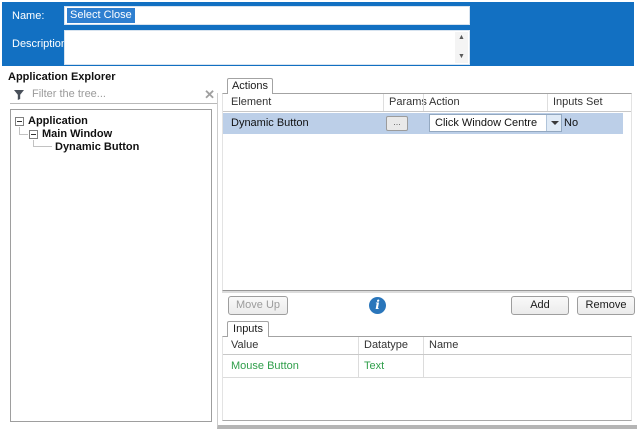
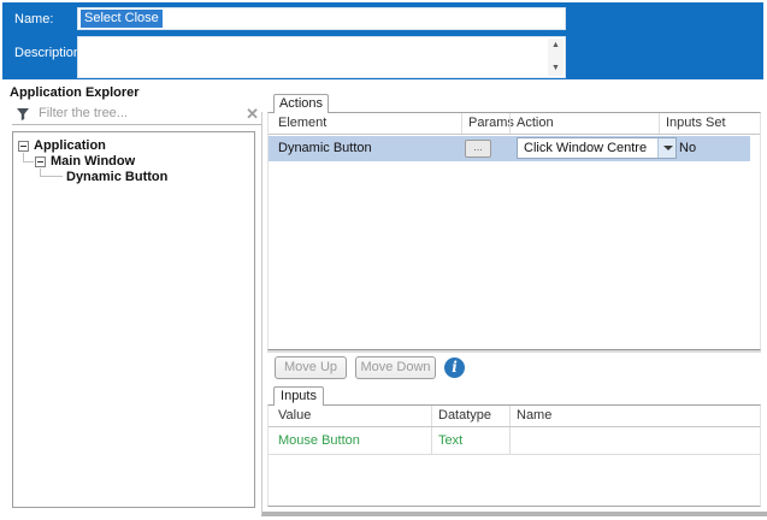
  Name:
  Select Close
  Descriptio
  Application Explorer
  Filter the tree...
  ✕
  Application
  Main Window
  Dynamic Button
  Actions
  Element
  Params
  Action
  Inputs Set
  Dynamic Button
  ...
  Click Window Centre
  No
  Move Up
+ Move Down
  i
- Add
- Remove
  Inputs
  Value
  Datatype
  Name
  Mouse Button
  Text
